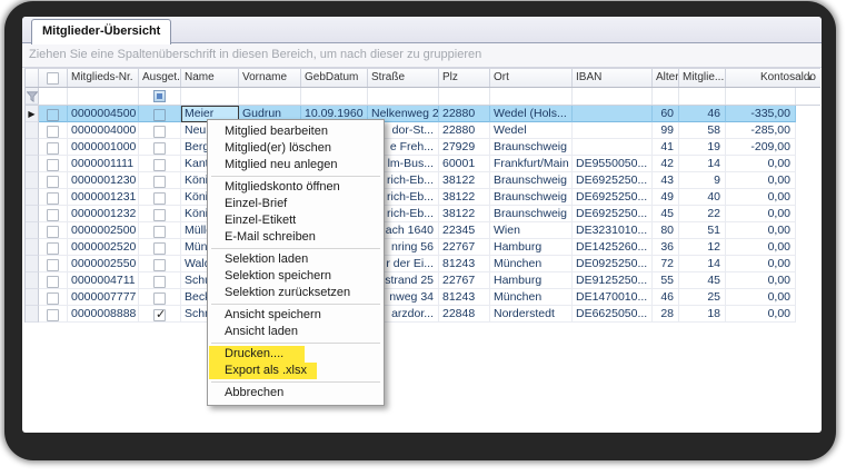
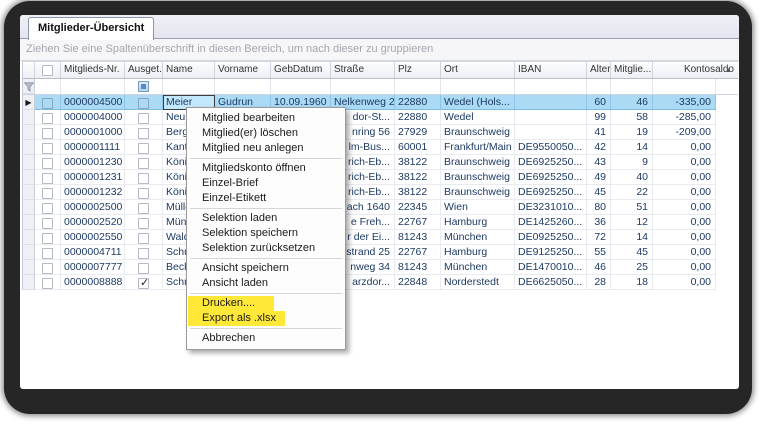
  Mitglieder-Übersicht
  Ziehen Sie eine Spaltenüberschrift in diesen Bereich, um nach dieser zu gruppieren
  Mitglieds-Nr.
  Ausget.
  Name
  Vorname
  GebDatum
  Straße
  Plz
  Ort
  IBAN
  Alter
  Mitglie...
  Kontosaldo
  ▶
  0000004500
  Meier
  Gudrun
  10.09.1960
  Nelkenweg 2
  22880
  Wedel (Hols...
  60
  46
  -335,00
  0000004000
  Neu
  dor-St...
  22880
  Wedel
  99
  58
  -285,00
  0000001000
  Ber
- e Freh...
+ nring 56
  27929
  Braunschweig
  41
  19
  -209,00
  0000001111
  Kan
  lm-Bus...
  60001
  Frankfurt/Main
  DE9550050...
  42
  14
  0,00
  0000001230
  Kön
  rich-Eb...
  38122
  Braunschweig
  DE6925250...
  43
  9
  0,00
  0000001231
  Kön
  rich-Eb...
  38122
  Braunschweig
  DE6925250...
  49
  40
  0,00
  0000001232
  Kön
  rich-Eb...
  38122
  Braunschweig
  DE6925250...
  45
  22
  0,00
  0000002500
  Müll
  ach 1640
  22345
  Wien
  DE3231010...
  80
  51
  0,00
  0000002520
  Mün
- nring 56
+ e Freh...
  22767
  Hamburg
  DE1425260...
  36
  12
  0,00
  0000002550
  Wal
  r der Ei...
  81243
  München
  DE0925250...
  72
  14
  0,00
  0000004711
  Sch
  strand 25
  22767
  Hamburg
  DE9125250...
  55
  45
  0,00
  0000007777
  Bec
  nweg 34
  81243
  München
  DE1470010...
  46
  25
  0,00
  0000008888
  Sch
  arzdor...
  22848
  Norderstedt
  DE6625050...
  28
  18
  0,00
  Mitglied bearbeiten
  Mitglied(er) löschen
  Mitglied neu anlegen
  Mitgliedskonto öffnen
  Einzel-Brief
  Einzel-Etikett
- E-Mail schreiben
  Selektion laden
  Selektion speichern
  Selektion zurücksetzen
  Ansicht speichern
  Ansicht laden
  Drucken....
  Export als .xlsx
  Abbrechen
